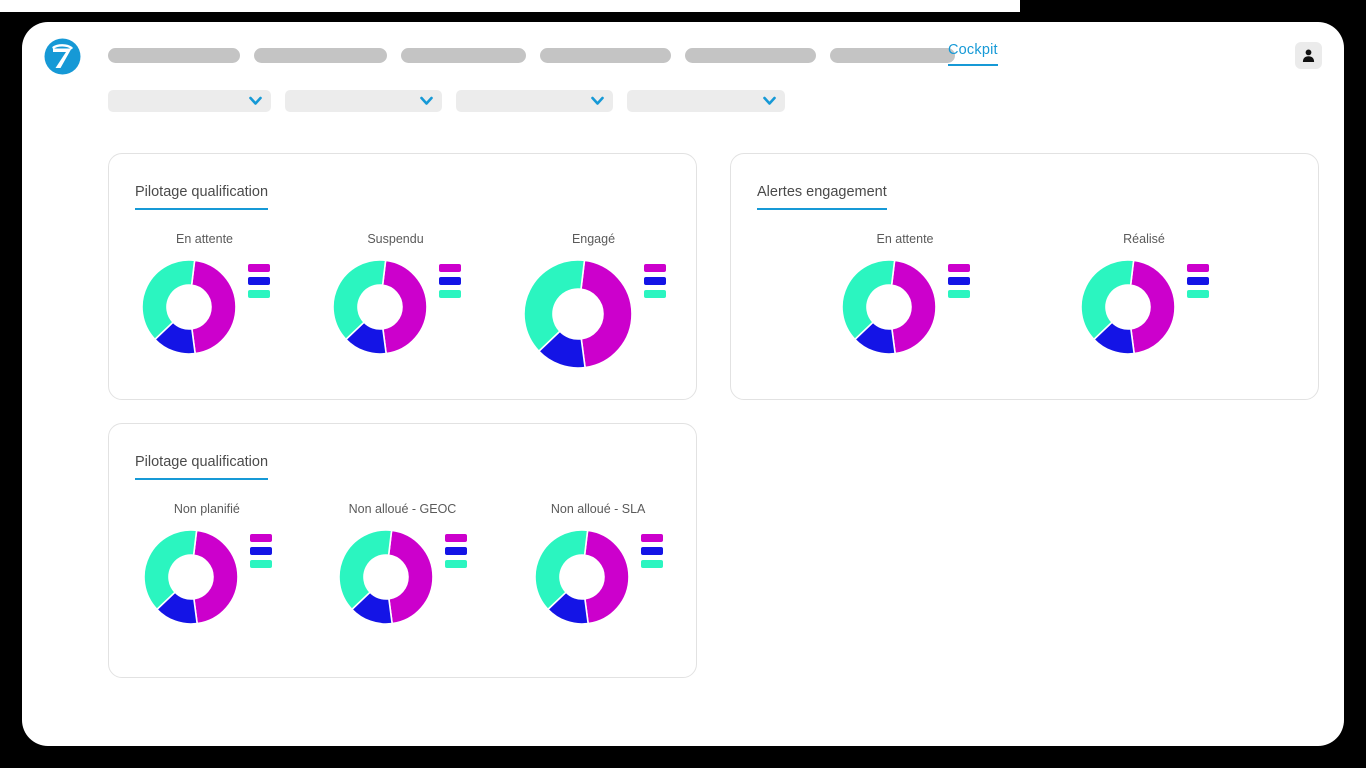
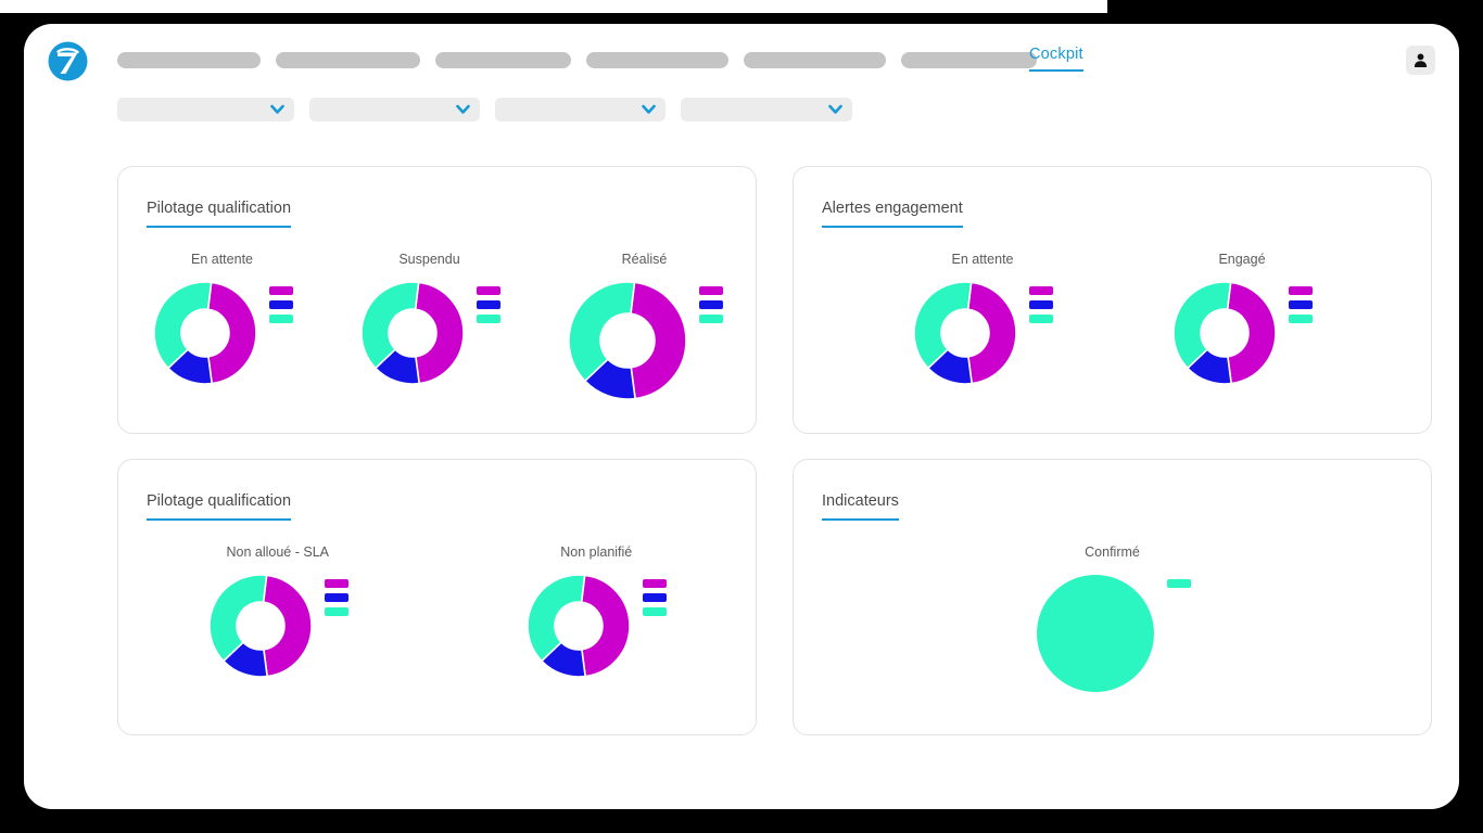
  Cockpit
  Pilotage qualification
  En attente
  Suspendu
- Engagé
+ Réalisé
  Alertes engagement
  En attente
- Réalisé
+ Engagé
  Pilotage qualification
- Non planifié
+ Non alloué - SLA
- Non alloué - GEOC
- Non alloué - SLA
+ Non planifié
+ Indicateurs
+ Confirmé
